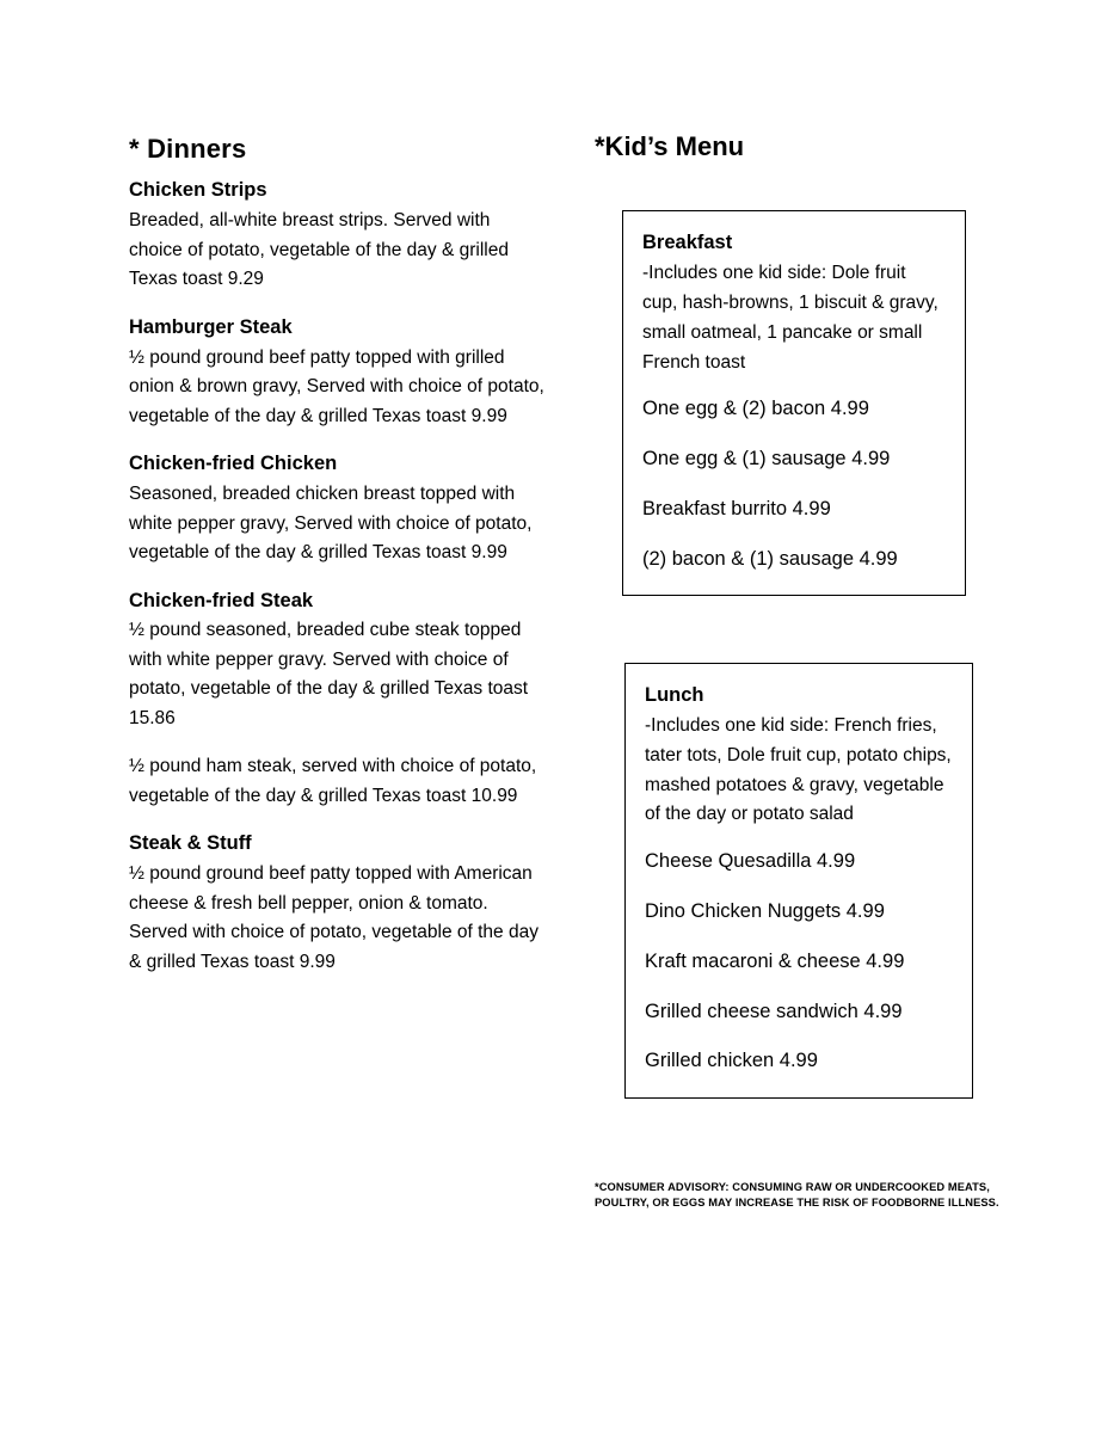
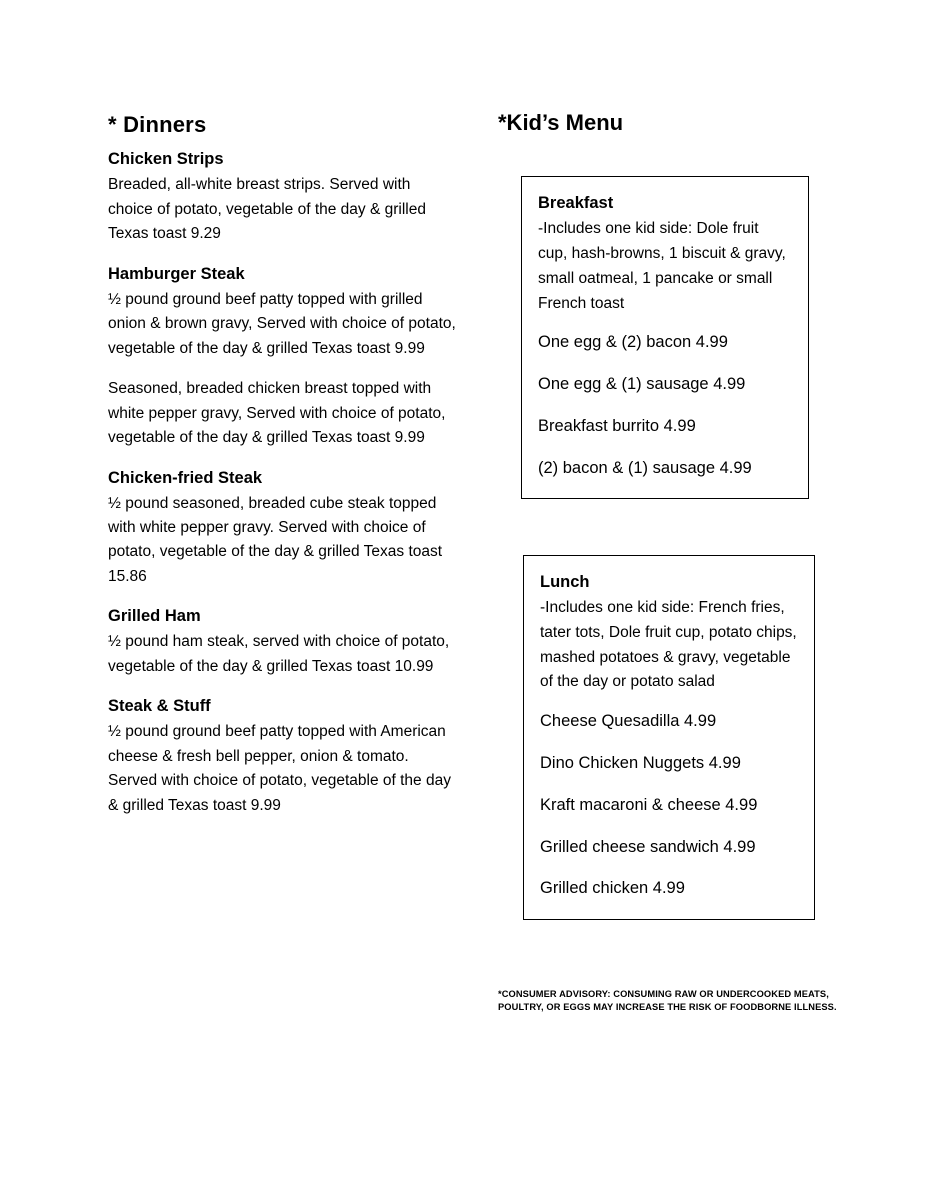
  * Dinners
  Chicken Strips
  Breaded, all-white breast strips. Served with choice of potato, vegetable of the day & grilled Texas toast 9.29
  Hamburger Steak
  ½ pound ground beef patty topped with grilled onion & brown gravy, Served with choice of potato, vegetable of the day & grilled Texas toast 9.99
- Chicken-fried Chicken
  Seasoned, breaded chicken breast topped with white pepper gravy, Served with choice of potato, vegetable of the day & grilled Texas toast 9.99
  Chicken-fried Steak
  ½ pound seasoned, breaded cube steak topped with white pepper gravy. Served with choice of potato, vegetable of the day & grilled Texas toast 15.86
+ Grilled Ham
  ½ pound ham steak, served with choice of potato, vegetable of the day & grilled Texas toast 10.99
  Steak & Stuff
  ½ pound ground beef patty topped with American cheese & fresh bell pepper, onion & tomato. Served with choice of potato, vegetable of the day & grilled Texas toast 9.99
  *Kid’s Menu
  Breakfast
  -Includes one kid side: Dole fruit cup, hash-browns, 1 biscuit & gravy, small oatmeal, 1 pancake or small French toast
  One egg & (2) bacon 4.99
  One egg & (1) sausage 4.99
  Breakfast burrito 4.99
  (2) bacon & (1) sausage 4.99
  Lunch
  -Includes one kid side: French fries, tater tots, Dole fruit cup, potato chips, mashed potatoes & gravy, vegetable of the day or potato salad
  Cheese Quesadilla 4.99
  Dino Chicken Nuggets 4.99
  Kraft macaroni & cheese 4.99
  Grilled cheese sandwich 4.99
  Grilled chicken 4.99
  *CONSUMER ADVISORY: CONSUMING RAW OR UNDERCOOKED MEATS, POULTRY, OR EGGS MAY INCREASE THE RISK OF FOODBORNE ILLNESS.
